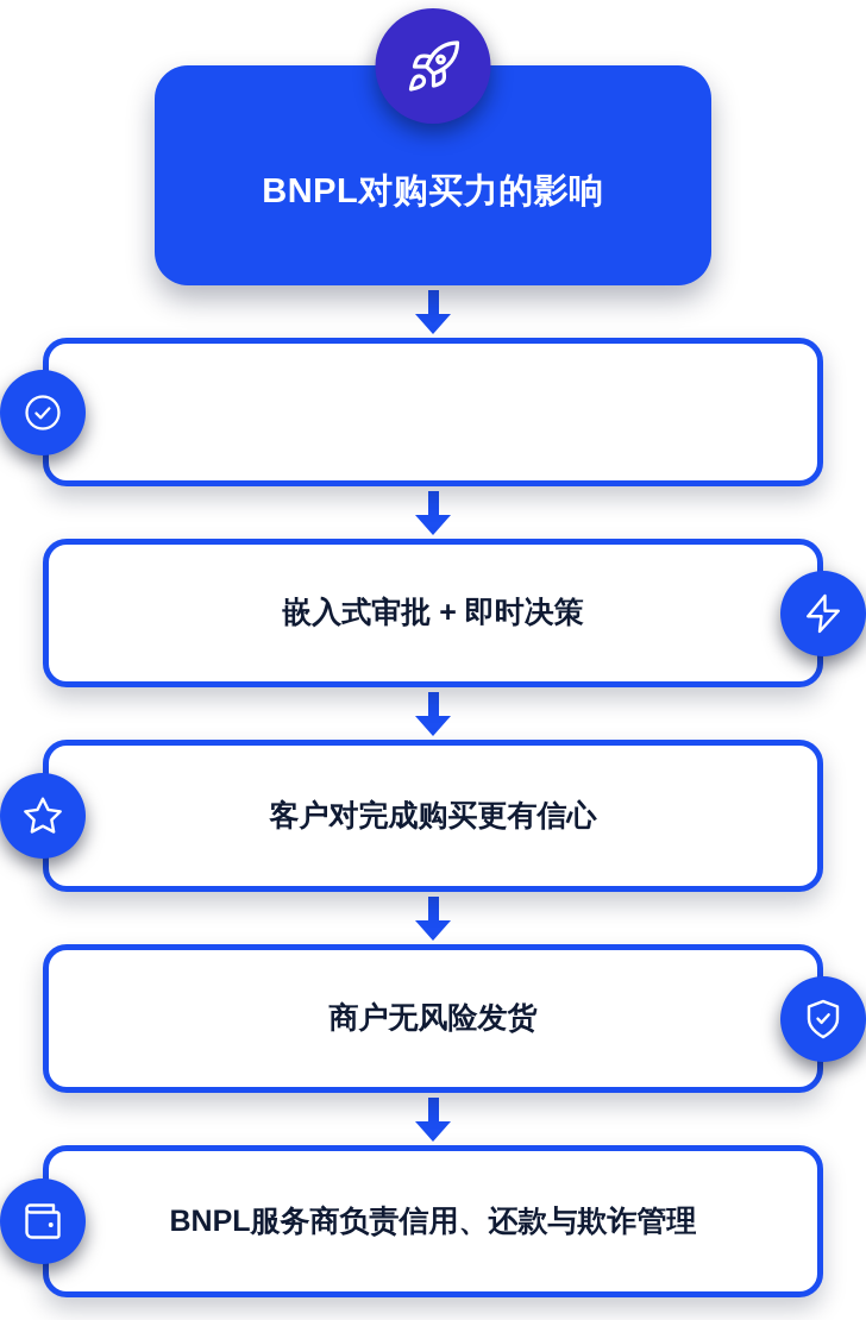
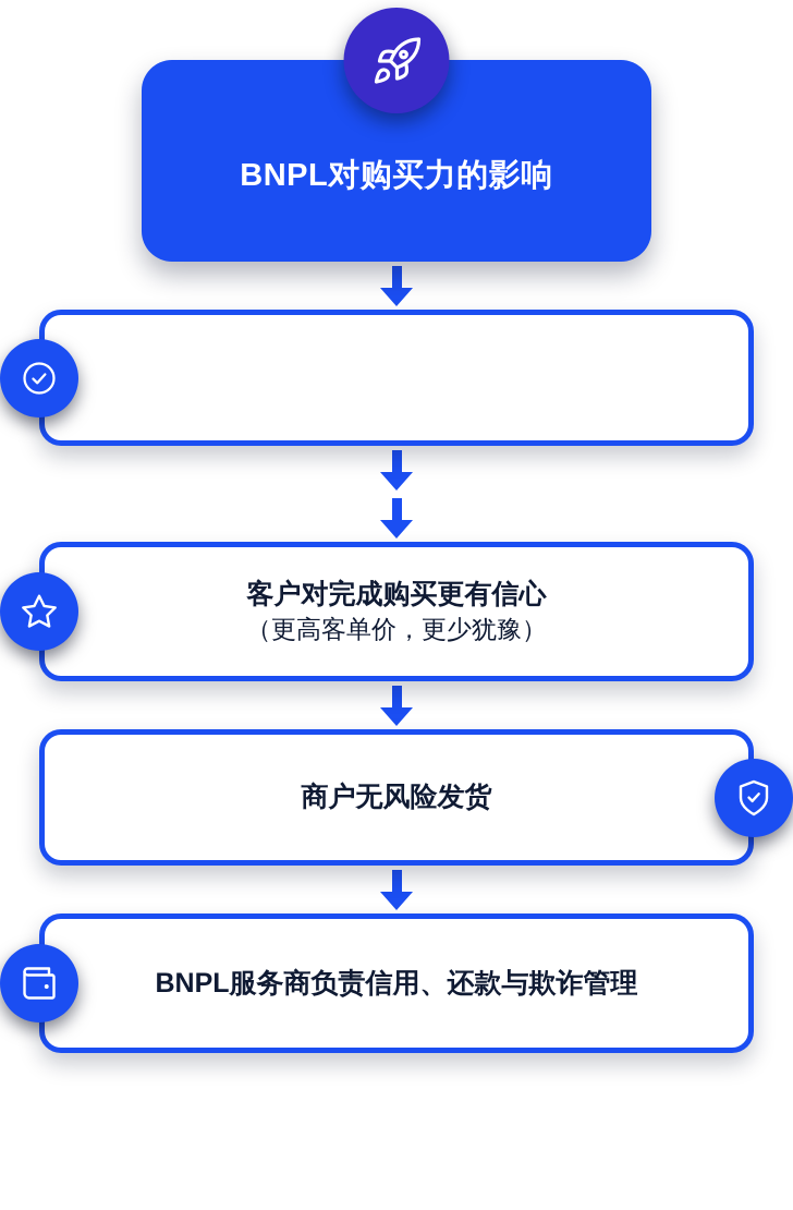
  BNPL对购买力的影响
- 嵌入式审批 + 即时决策
  客户对完成购买更有信心
+ （更高客单价，更少犹豫）
  商户无风险发货
  BNPL服务商负责信用、还款与欺诈管理
